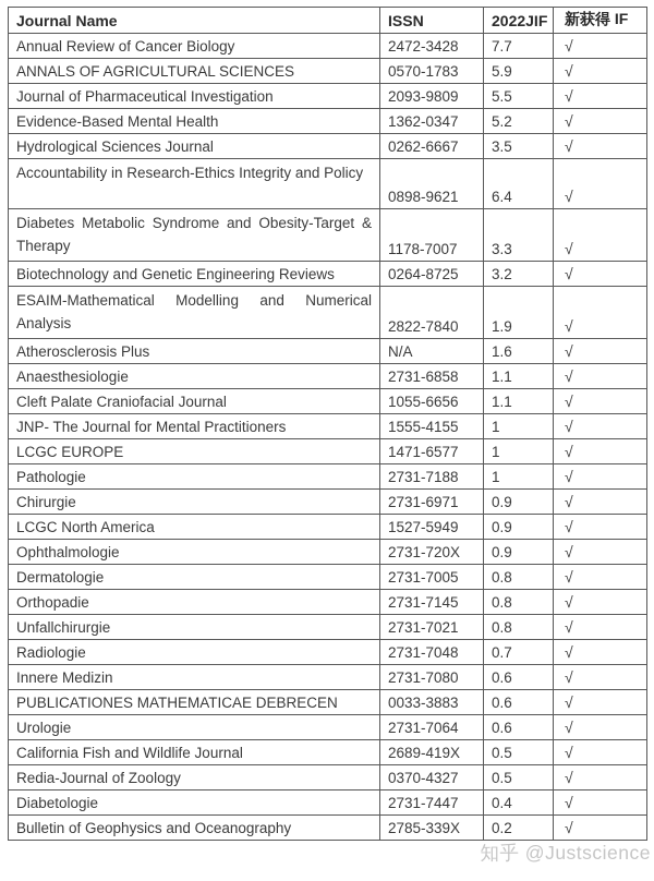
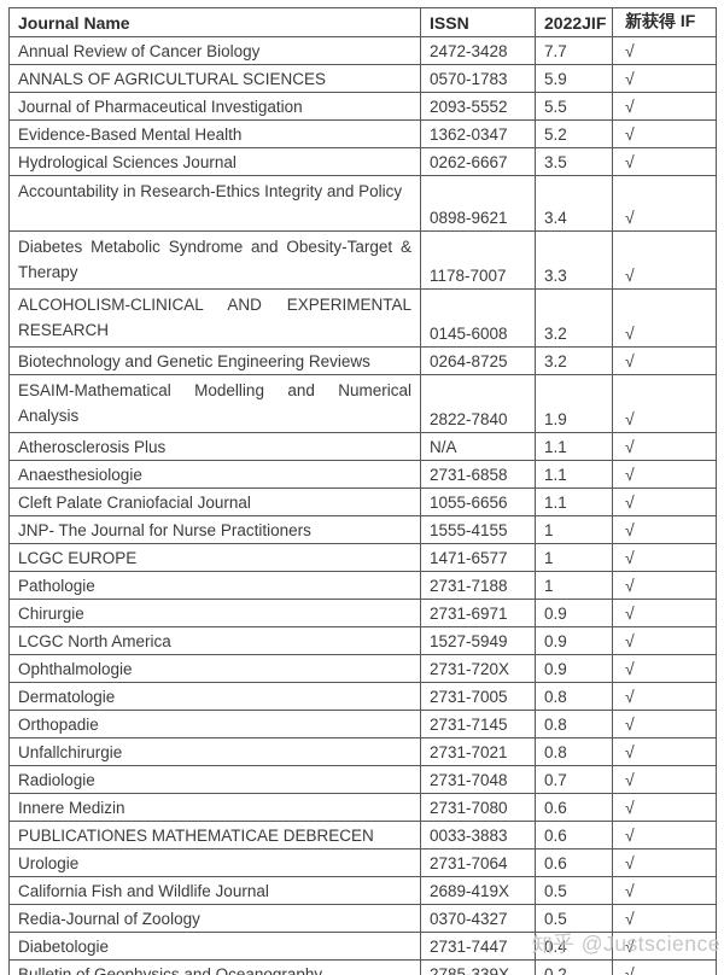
  Journal Name	ISSN	2022JIF	新获得 IF
  Annual Review of Cancer Biology	2472-3428	7.7	√
  ANNALS OF AGRICULTURAL SCIENCES	0570-1783	5.9	√
- Journal of Pharmaceutical Investigation	2093-9809	5.5	√
+ Journal of Pharmaceutical Investigation	2093-5552	5.5	√
  Evidence-Based Mental Health	1362-0347	5.2	√
  Hydrological Sciences Journal	0262-6667	3.5	√
- Accountability in Research-Ethics Integrity and Policy	0898-9621	6.4	√
+ Accountability in Research-Ethics Integrity and Policy	0898-9621	3.4	√
  Diabetes Metabolic Syndrome and Obesity-Target & Therapy	1178-7007	3.3	√
+ ALCOHOLISM-CLINICAL AND EXPERIMENTAL RESEARCH	0145-6008	3.2	√
  Biotechnology and Genetic Engineering Reviews	0264-8725	3.2	√
  ESAIM-Mathematical Modelling and Numerical Analysis	2822-7840	1.9	√
- Atherosclerosis Plus	N/A	1.6	√
+ Atherosclerosis Plus	N/A	1.1	√
  Anaesthesiologie	2731-6858	1.1	√
  Cleft Palate Craniofacial Journal	1055-6656	1.1	√
- JNP- The Journal for Mental Practitioners	1555-4155	1	√
+ JNP- The Journal for Nurse Practitioners	1555-4155	1	√
  LCGC EUROPE	1471-6577	1	√
  Pathologie	2731-7188	1	√
  Chirurgie	2731-6971	0.9	√
  LCGC North America	1527-5949	0.9	√
  Ophthalmologie	2731-720X	0.9	√
  Dermatologie	2731-7005	0.8	√
  Orthopadie	2731-7145	0.8	√
  Unfallchirurgie	2731-7021	0.8	√
  Radiologie	2731-7048	0.7	√
  Innere Medizin	2731-7080	0.6	√
  PUBLICATIONES MATHEMATICAE DEBRECEN	0033-3883	0.6	√
  Urologie	2731-7064	0.6	√
  California Fish and Wildlife Journal	2689-419X	0.5	√
  Redia-Journal of Zoology	0370-4327	0.5	√
  Diabetologie	2731-7447	0.4	√
  Bulletin of Geophysics and Oceanography	2785-339X	0.2	√
  知乎 @Justscience
